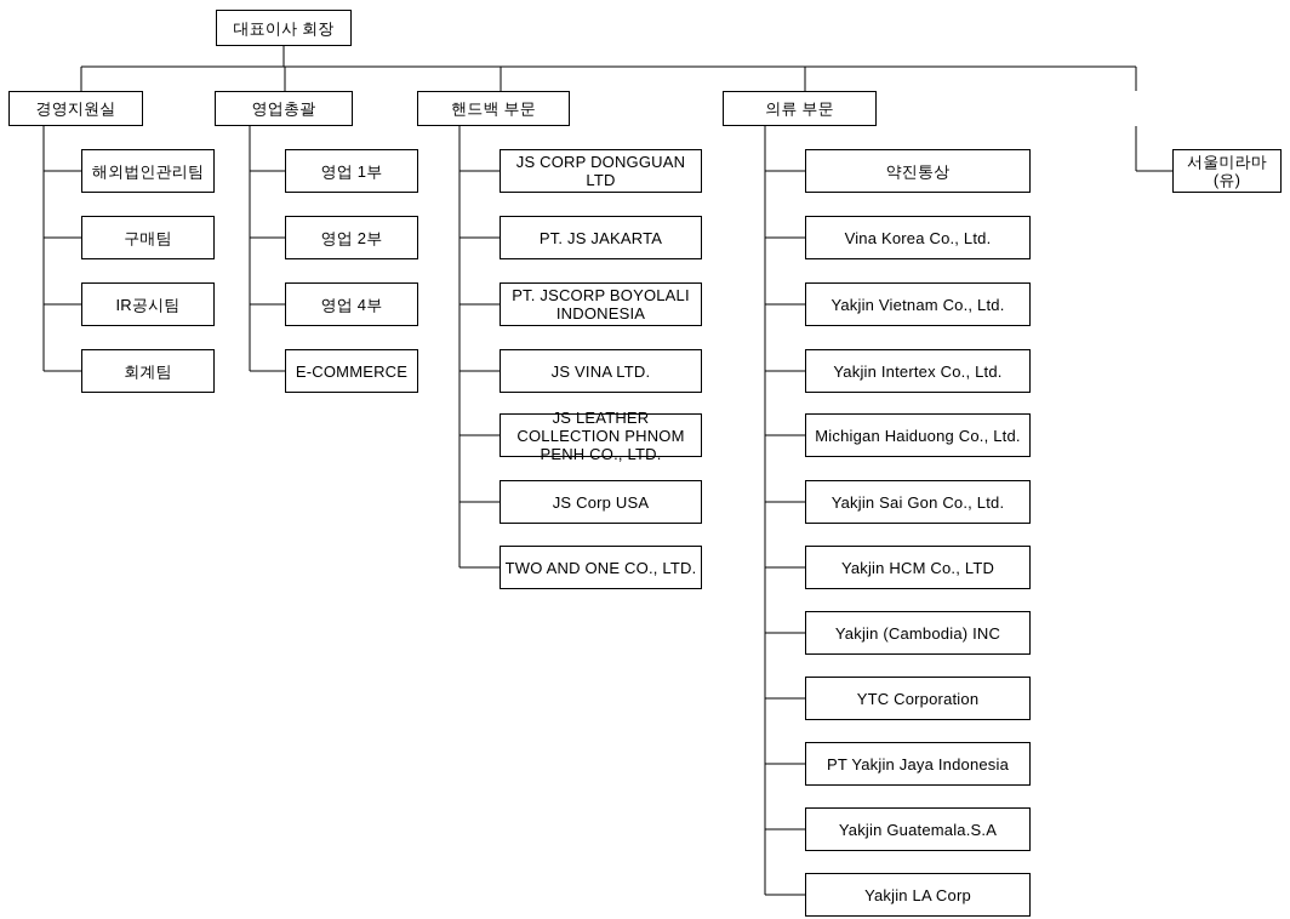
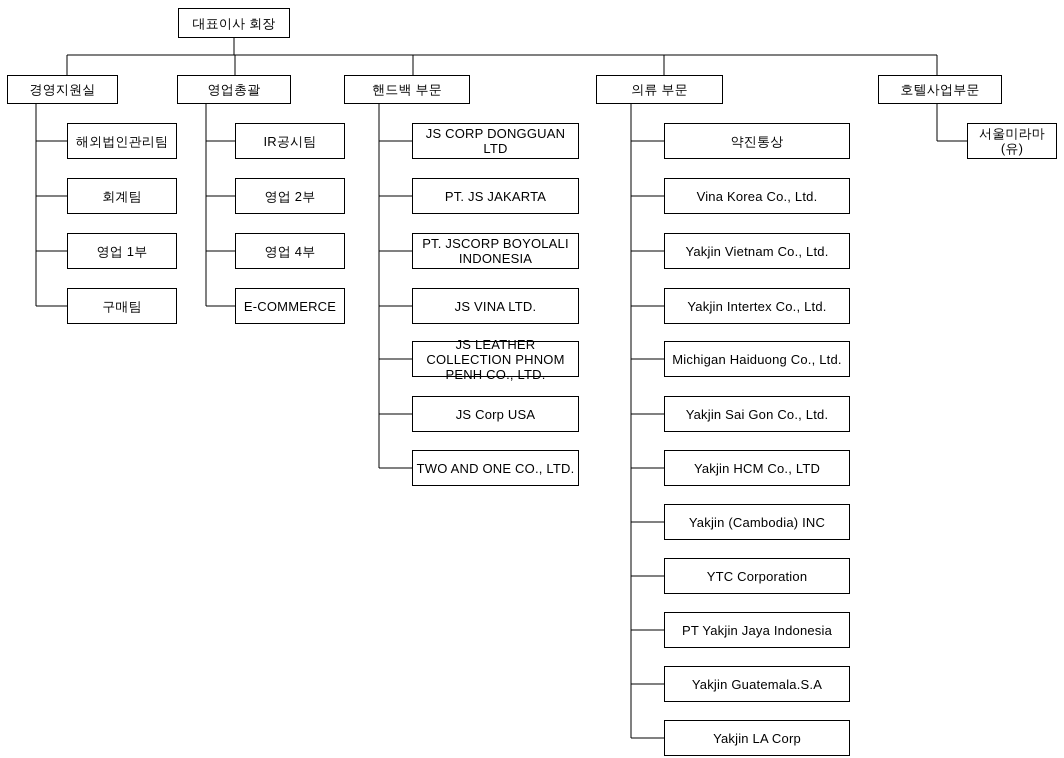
  대표이사 회장
  경영지원실
  영업총괄
  핸드백 부문
  의류 부문
+ 호텔사업부문
  해외법인관리팀
- 구매팀
+ 회계팀
- IR공시팀
+ 영업 1부
- 회계팀
+ 구매팀
- 영업 1부
+ IR공시팀
  영업 2부
  영업 4부
  E-COMMERCE
  JS CORP DONGGUAN LTD
  PT. JS JAKARTA
  PT. JSCORP BOYOLALI INDONESIA
  JS VINA LTD.
  JS LEATHER COLLECTION PHNOM PENH CO., LTD.
  JS Corp USA
  TWO AND ONE CO., LTD.
  약진통상
  Vina Korea Co., Ltd.
  Yakjin Vietnam Co., Ltd.
  Yakjin Intertex Co., Ltd.
  Michigan Haiduong Co., Ltd.
  Yakjin Sai Gon Co., Ltd.
  Yakjin HCM Co., LTD
  Yakjin (Cambodia) INC
  YTC Corporation
  PT Yakjin Jaya Indonesia
  Yakjin Guatemala.S.A
  Yakjin LA Corp
  서울미라마(유)
